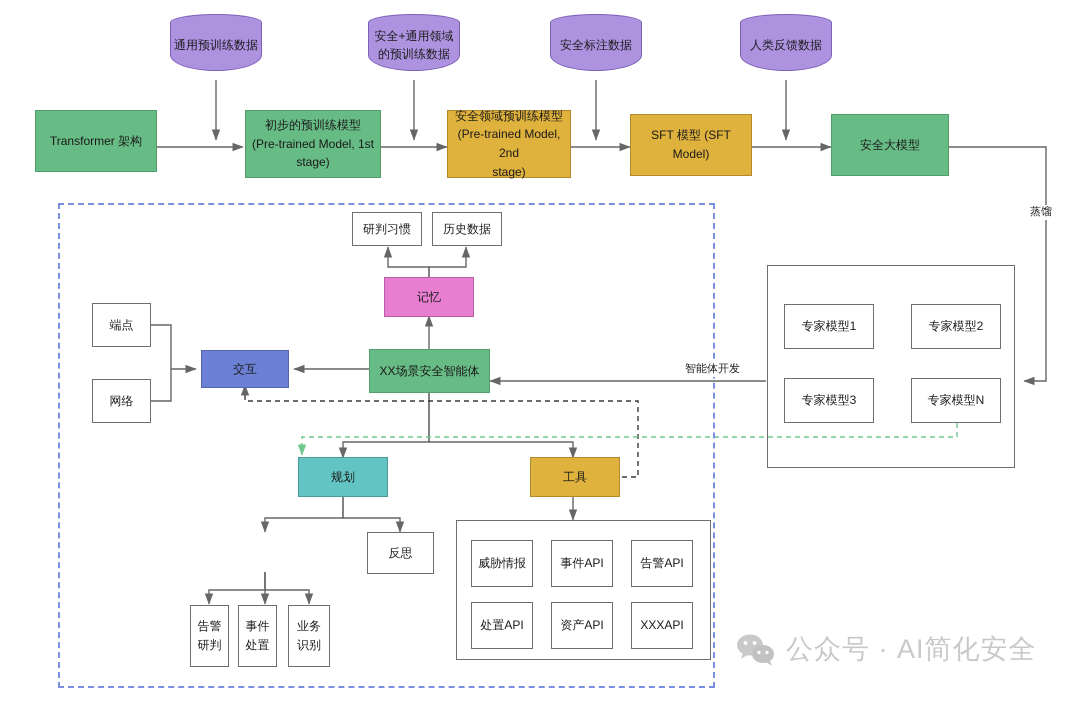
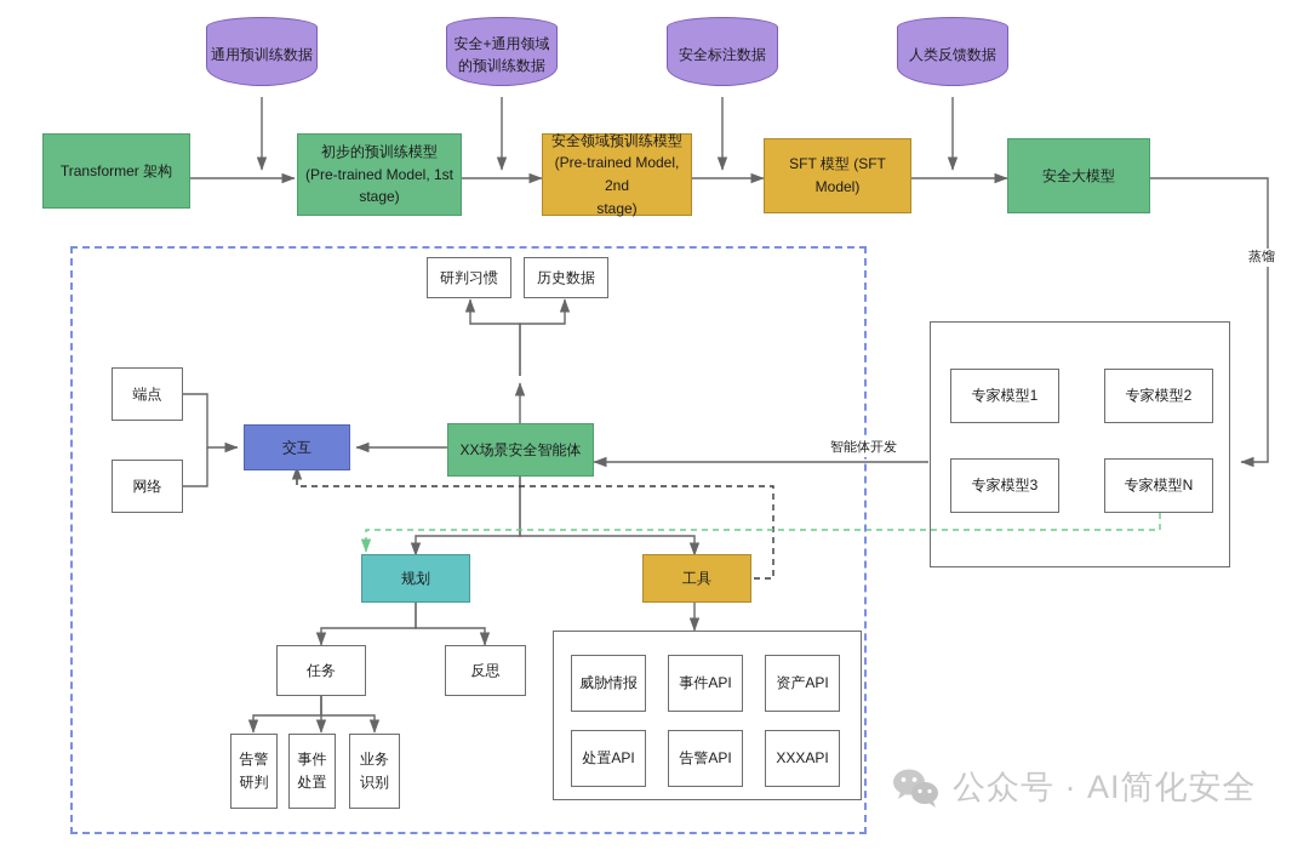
  通用预训练数据
  安全+通用领域
  的预训练数据
  安全标注数据
  人类反馈数据
  Transformer 架构
  初步的预训练模型
  (Pre-trained Model, 1st
  stage)
  安全领域预训练模型
  (Pre-trained Model, 2nd
  stage)
  SFT 模型 (SFT Model)
  安全大模型
  蒸馏
  智能体开发
  研判习惯
  历史数据
- 记忆
  XX场景安全智能体
  交互
  端点
  网络
  规划
+ 任务
  反思
  告警
  研判
  事件
  处置
  业务
  识别
  工具
  威胁情报
  事件API
- 告警API
+ 资产API
  处置API
- 资产API
+ 告警API
  XXXAPI
  专家模型1
  专家模型2
  专家模型3
  专家模型N
  公众号 · AI简化安全
